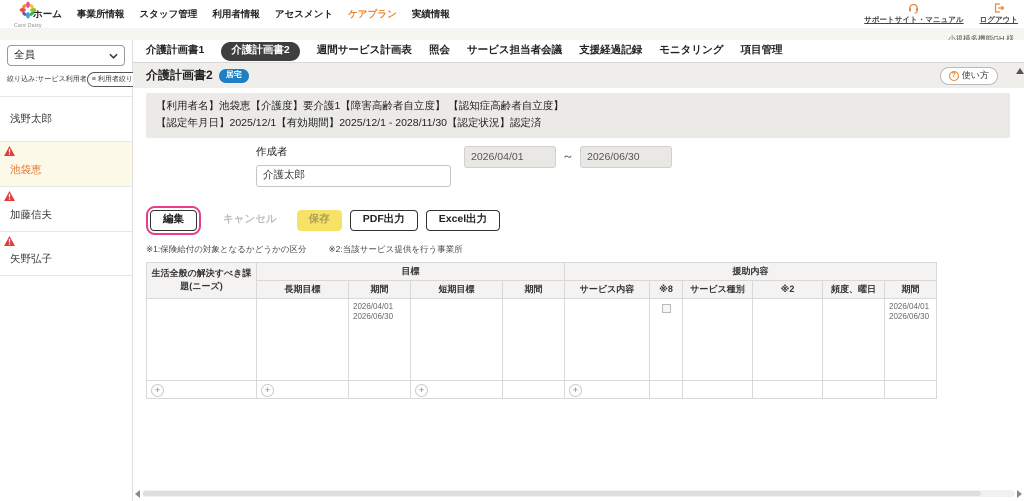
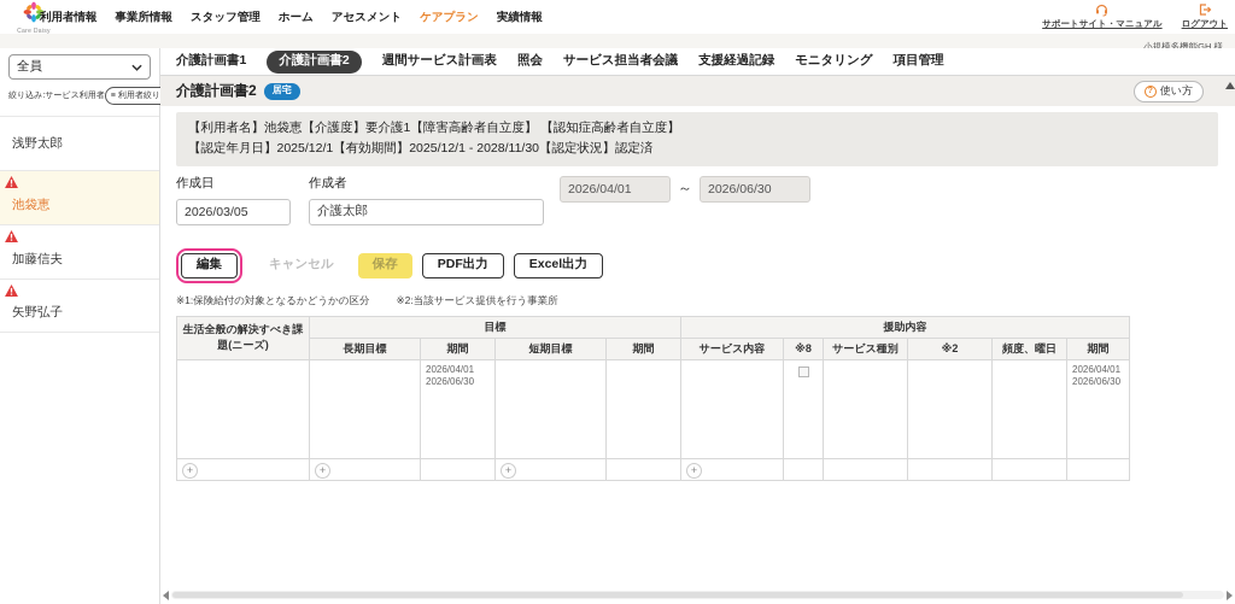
- ホーム
+ 利用者情報
  事業所情報
  スタッフ管理
- 利用者情報
+ ホーム
  アセスメント
  ケアプラン
  実績情報
  サポートサイト・マニュアル
  ログアウト
  小規模多機能GH 様
  全員
  浅野太郎
  池袋恵
  加藤信夫
  矢野弘子
  介護計画書1
  介護計画書2
  週間サービス計画表
  照会
  サービス担当者会議
  支援経過記録
  モニタリング
  項目管理
  介護計画書2
  居宅
  使い方
  【利用者名】池袋恵【介護度】要介護1【障害高齢者自立度】 【認知症高齢者自立度】
  【認定年月日】2025/12/1【有効期間】2025/12/1 - 2028/11/30【認定状況】認定済
+ 作成日
+ 2026/03/05
  作成者
  介護太郎
  2026/04/01
  ～
  2026/06/30
  編集
  キャンセル
  保存
  PDF出力
  Excel出力
  ※1:保険給付の対象となるかどうかの区分
  ※2:当該サービス提供を行う事業所
  生活全般の解決すべき課題(ニーズ)	目標	援助内容
  長期目標	期間	短期目標	期間	サービス内容	※8	サービス種別	※2	頻度、曜日	期間
  		2026/04/01 2026/06/30								2026/04/01 2026/06/30
  +	+		+		+
